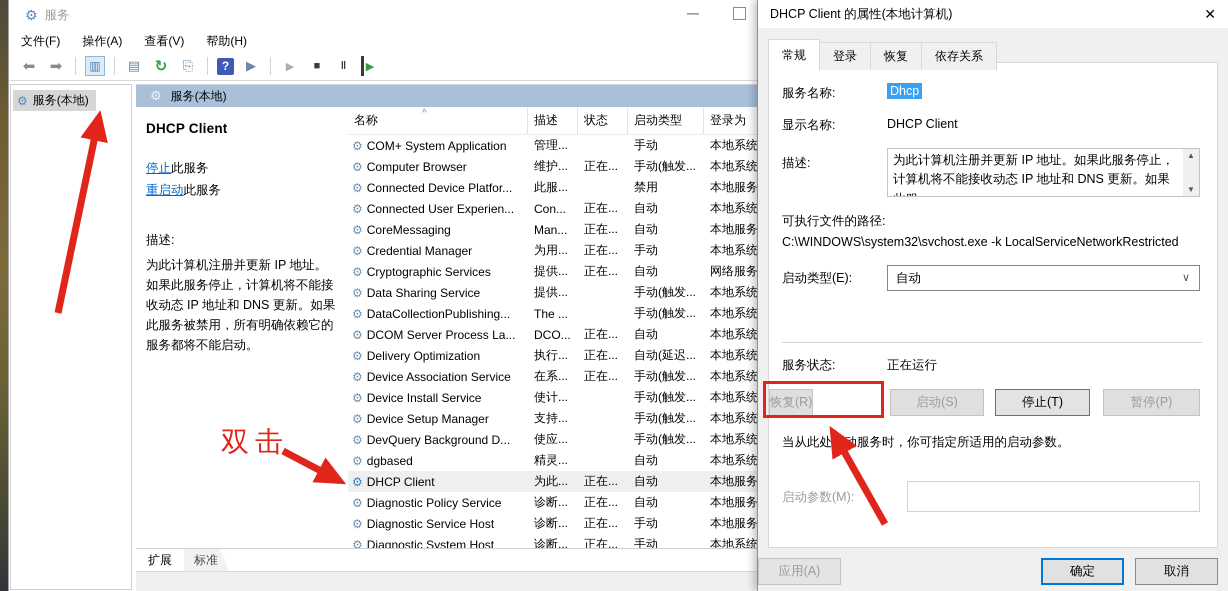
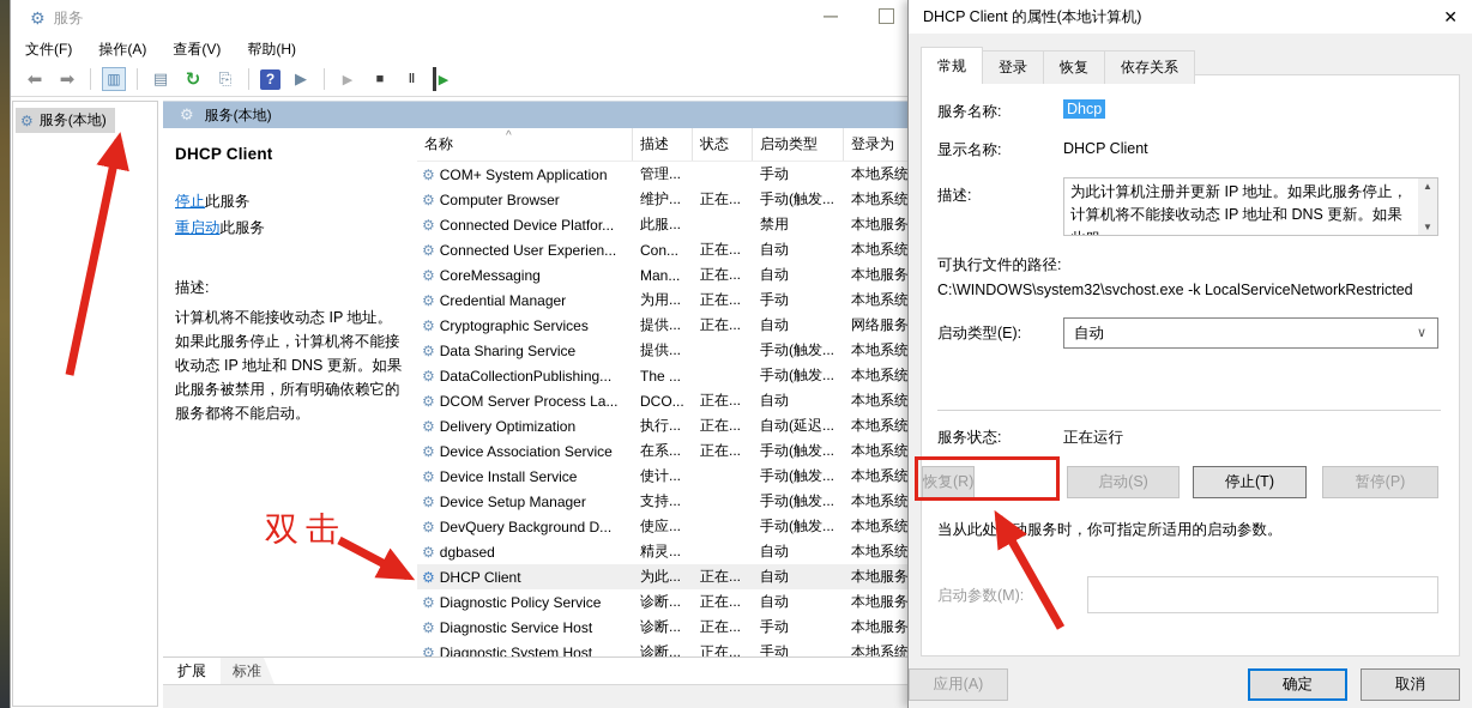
  ⚙
  服务
  —
  文件(F)
  操作(A)
  查看(V)
  帮助(H)
  ⬅
  ➡
  ▥
  ▤
  ↻
  ⎘
  ?
  ▶
  ▶
  ■
  ‖
  ▶
  ⚙
  服务(本地)
  ⚙
  服务(本地)
  DHCP Client
  停止此服务
  重启动此服务
  描述:
- 为此计算机注册并更新 IP 地址。如果此服务停止，计算机将不能接收动态 IP 地址和 DNS 更新。如果此服务被禁用，所有明确依赖它的服务都将不能启动。
+ 计算机将不能接收动态 IP 地址。如果此服务停止，计算机将不能接收动态 IP 地址和 DNS 更新。如果此服务被禁用，所有明确依赖它的服务都将不能启动。
  ^
  名称
  描述
  状态
  启动类型
  登录为
  COM+ System Application
  管理...
  手动
  本地系统
  Computer Browser
  维护...
  正在...
  手动(触发...
  本地系统
  Connected Device Platfor...
  此服...
  禁用
  本地服务
  Connected User Experien...
  Con...
  正在...
  自动
  本地系统
  CoreMessaging
  Man...
  正在...
  自动
  本地服务
  Credential Manager
  为用...
  正在...
  手动
  本地系统
  Cryptographic Services
  提供...
  正在...
  自动
  网络服务
  Data Sharing Service
  提供...
  手动(触发...
  本地系统
  DataCollectionPublishing...
  The ...
  手动(触发...
  本地系统
  DCOM Server Process La...
  DCO...
  正在...
  自动
  本地系统
  Delivery Optimization
  执行...
  正在...
  自动(延迟...
  本地系统
  Device Association Service
  在系...
  正在...
  手动(触发...
  本地系统
  Device Install Service
  使计...
  手动(触发...
  本地系统
  Device Setup Manager
  支持...
  手动(触发...
  本地系统
  DevQuery Background D...
  使应...
  手动(触发...
  本地系统
  dgbased
  精灵...
  自动
  本地系统
  DHCP Client
  为此...
  正在...
  自动
  本地服务
  Diagnostic Policy Service
  诊断...
  正在...
  自动
  本地服务
  Diagnostic Service Host
  诊断...
  正在...
  手动
  本地服务
  Diagnostic System Host
  诊断...
  正在...
  手动
  本地系统
  扩展
  标准
  DHCP Client 的属性(本地计算机)
  ✕
  常规
  登录
  恢复
  依存关系
  服务名称:
  Dhcp
  显示名称:
  DHCP Client
  描述:
  为此计算机注册并更新 IP 地址。如果此服务停止，计算机将不能接收动态 IP 地址和 DNS 更新。如果
  ▲
  ▼
  可执行文件的路径:
  C:\WINDOWS\system32\svchost.exe -k LocalServiceNetworkRestricted
  启动类型(E):
  自动
  ∨
  服务状态:
  正在运行
  启动(S)
  停止(T)
  暂停(P)
  恢复(R)
  当从此处动服务时，你可指定所适用的启动参数。
  启动参数(M):
  确定
  取消
  应用(A)
  双击
